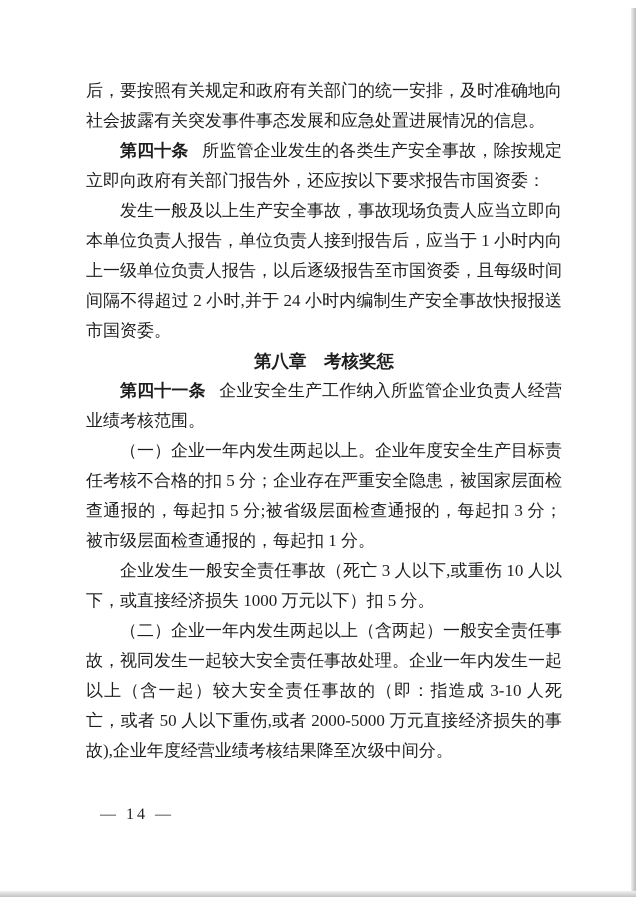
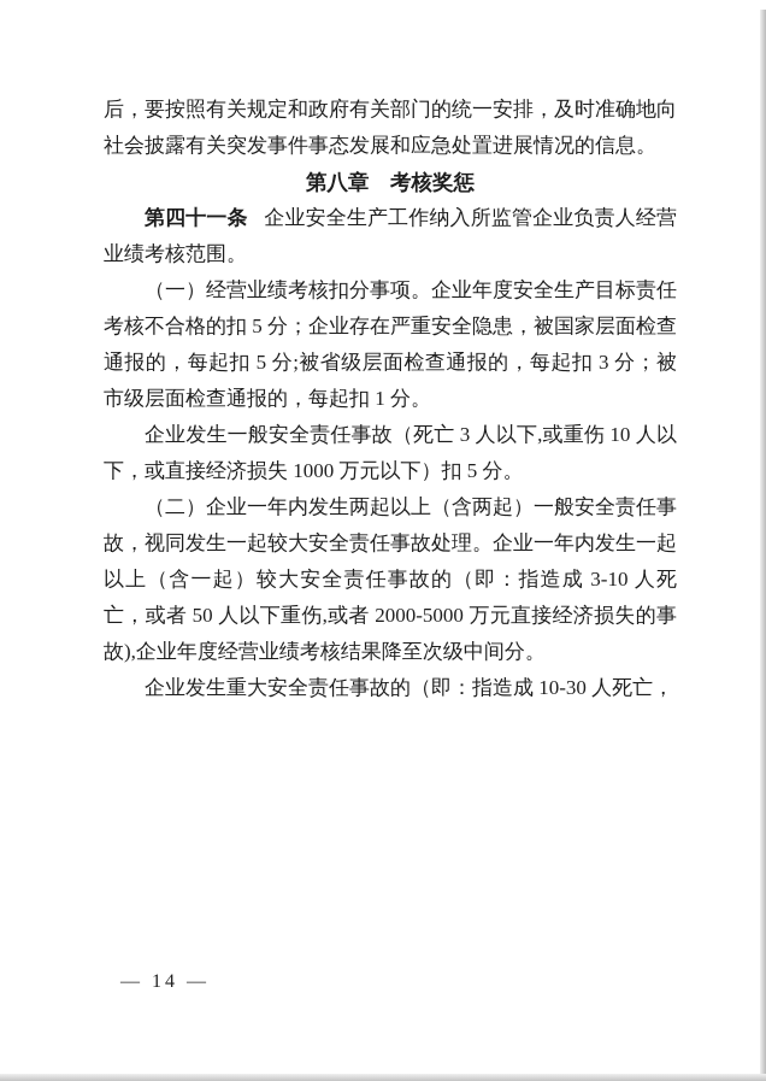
  后，要按照有关规定和政府有关部门的统一安排，及时准确地向社会披露有关突发事件事态发展和应急处置进展情况的信息。
- 第四十条 所监管企业发生的各类生产安全事故，除按规定立即向政府有关部门报告外，还应按以下要求报告市国资委：
- 发生一般及以上生产安全事故，事故现场负责人应当立即向本单位负责人报告，单位负责人接到报告后，应当于 1 小时内向上一级单位负责人报告，以后逐级报告至市国资委，且每级时间间隔不得超过 2 小时,并于 24 小时内编制生产安全事故快报报送市国资委。
  第八章 考核奖惩
  第四十一条 企业安全生产工作纳入所监管企业负责人经营业绩考核范围。
- （一）企业一年内发生两起以上。企业年度安全生产目标责任考核不合格的扣 5 分；企业存在严重安全隐患，被国家层面检查通报的，每起扣 5 分;被省级层面检查通报的，每起扣 3 分；被市级层面检查通报的，每起扣 1 分。
+ （一）经营业绩考核扣分事项。企业年度安全生产目标责任考核不合格的扣 5 分；企业存在严重安全隐患，被国家层面检查通报的，每起扣 5 分;被省级层面检查通报的，每起扣 3 分；被市级层面检查通报的，每起扣 1 分。
  企业发生一般安全责任事故（死亡 3 人以下,或重伤 10 人以下，或直接经济损失 1000 万元以下）扣 5 分。
  （二）企业一年内发生两起以上（含两起）一般安全责任事故，视同发生一起较大安全责任事故处理。企业一年内发生一起以上（含一起）较大安全责任事故的（即：指造成 3-10 人死亡，或者 50 人以下重伤,或者 2000-5000 万元直接经济损失的事故),企业年度经营业绩考核结果降至次级中间分。
+ 企业发生重大安全责任事故的（即：指造成 10-30 人死亡，
  — 14 —
